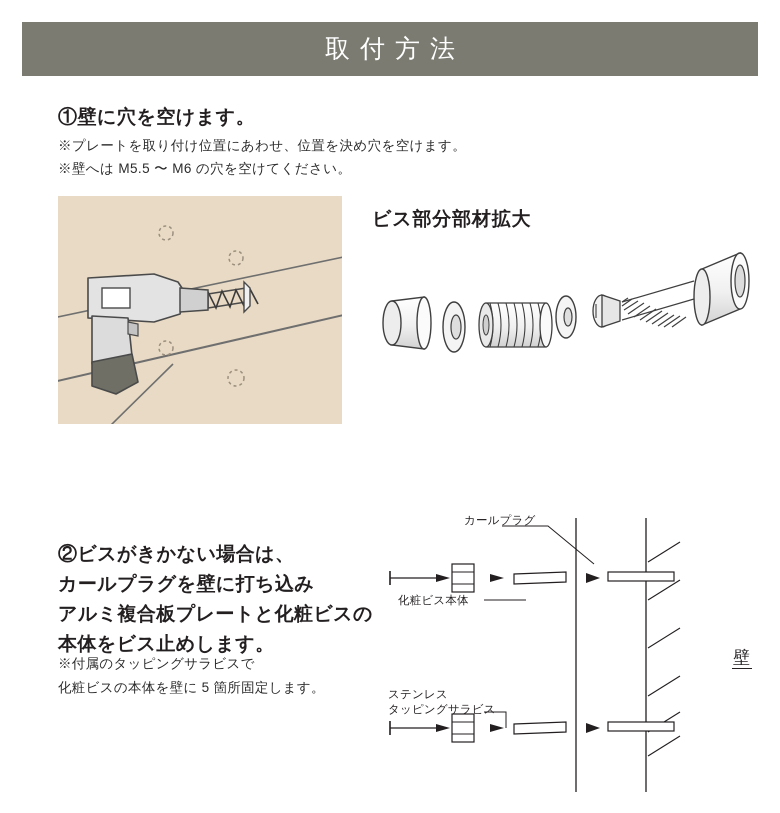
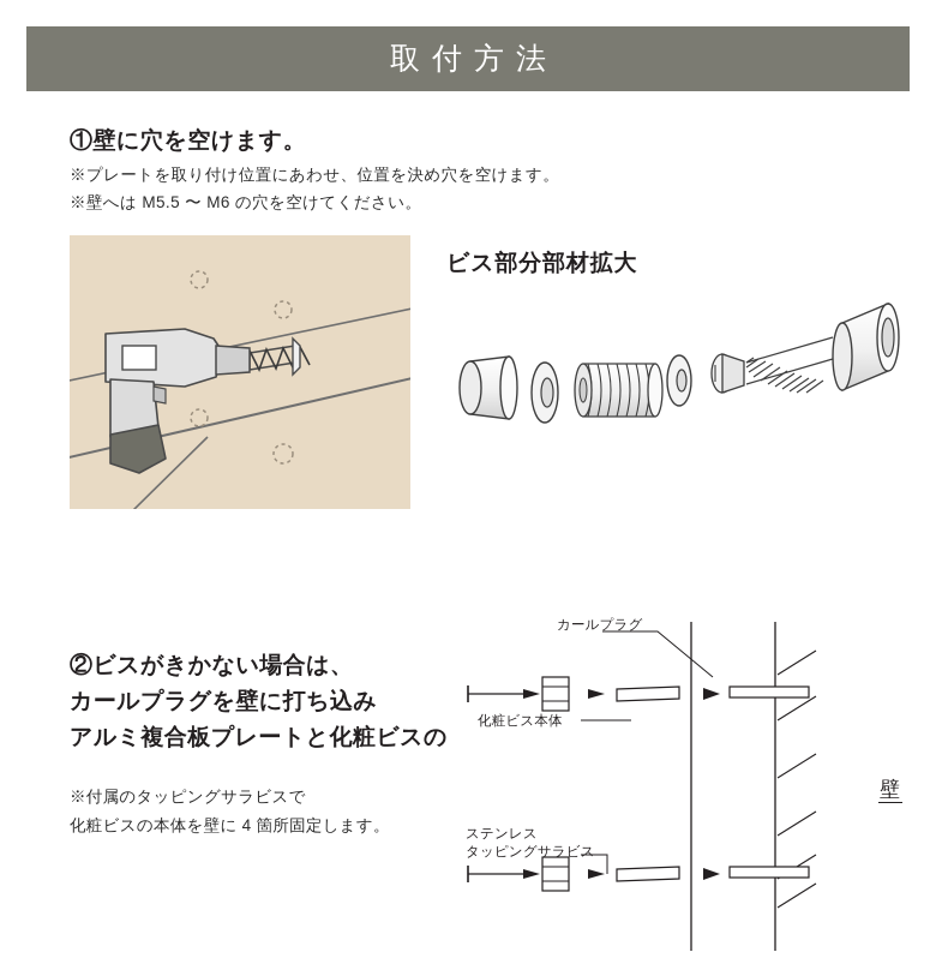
  取付方法
  ①壁に穴を空けます。
  ※プレートを取り付け位置にあわせ、位置を決め穴を空けます。
  ※壁へは M5.5 〜 M6 の穴を空けてください。
  ビス部分部材拡大
  ②ビスがきかない場合は、
  カールプラグを壁に打ち込み
  アルミ複合板プレートと化粧ビスの
- 本体をビス止めします。
  ※付属のタッピングサラビスで
- 化粧ビスの本体を壁に 5 箇所固定します。
+ 化粧ビスの本体を壁に 4 箇所固定します。
  カールプラグ
  化粧ビス本体
  ステンレス
  タッピングサラビス
  壁
